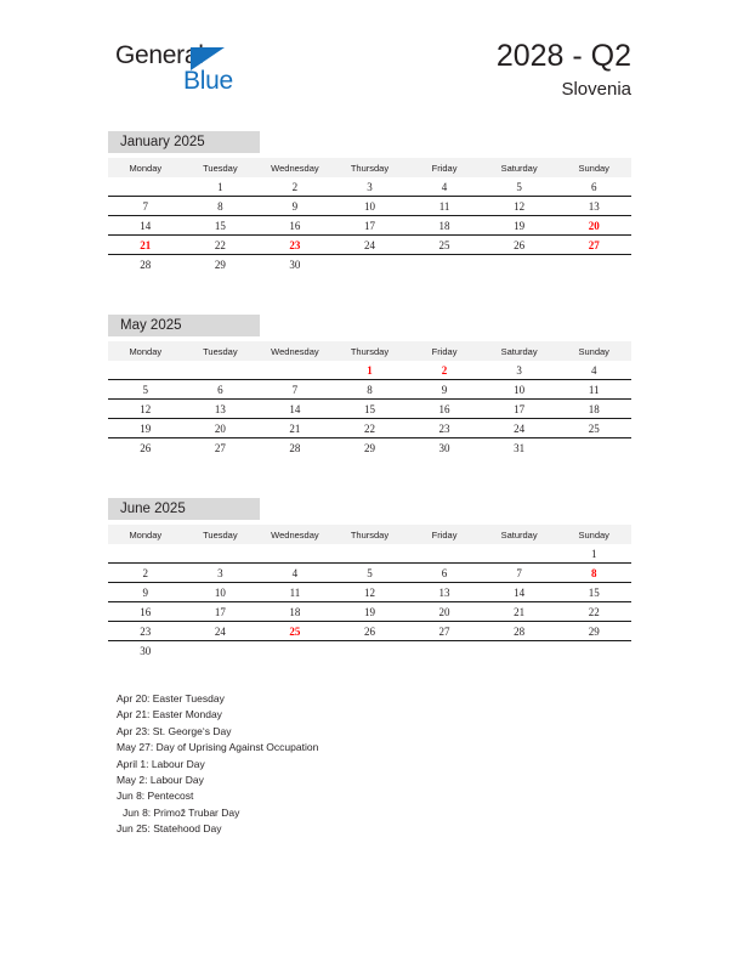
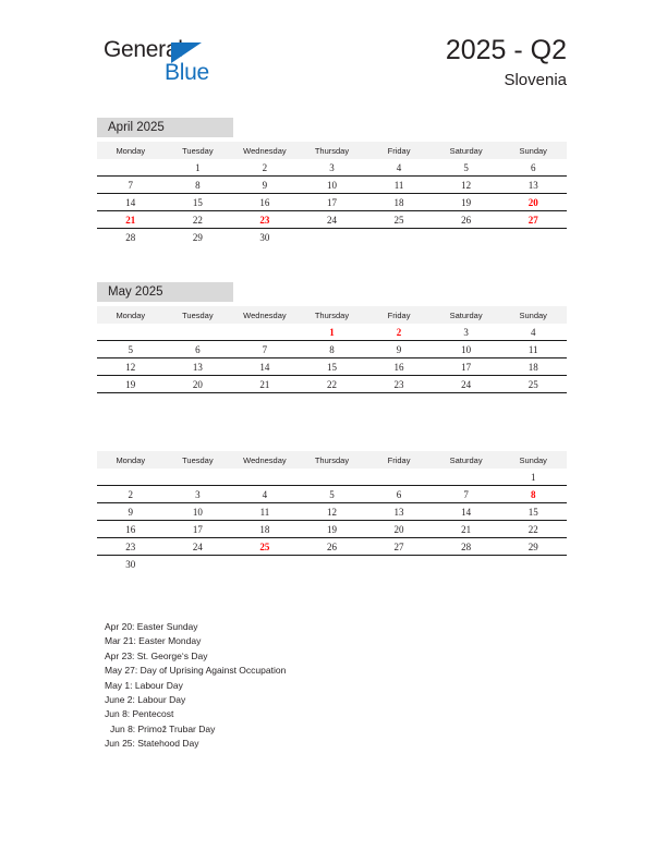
  General
  Blue
- 2028 - Q2
+ 2025 - Q2
  Slovenia
- January 2025
+ April 2025
  Monday	Tuesday	Wednesday	Thursday	Friday	Saturday	Sunday
  	1	2	3	4	5	6
  7	8	9	10	11	12	13
  14	15	16	17	18	19	20
  21	22	23	24	25	26	27
  28	29	30
  May 2025
  Monday	Tuesday	Wednesday	Thursday	Friday	Saturday	Sunday
  			1	2	3	4
  5	6	7	8	9	10	11
  12	13	14	15	16	17	18
  19	20	21	22	23	24	25
- 26	27	28	29	30	31
- June 2025
  Monday	Tuesday	Wednesday	Thursday	Friday	Saturday	Sunday
  						1
  2	3	4	5	6	7	8
  9	10	11	12	13	14	15
  16	17	18	19	20	21	22
  23	24	25	26	27	28	29
  30
- Apr 20: Easter Tuesday
+ Apr 20: Easter Sunday
- Apr 21: Easter Monday
+ Mar 21: Easter Monday
  Apr 23: St. George‘s Day
  May 27: Day of Uprising Against Occupation
- April 1: Labour Day
+ May 1: Labour Day
- May 2: Labour Day
+ June 2: Labour Day
  Jun 8: Pentecost
  Jun 8: Primož Trubar Day
  Jun 25: Statehood Day
